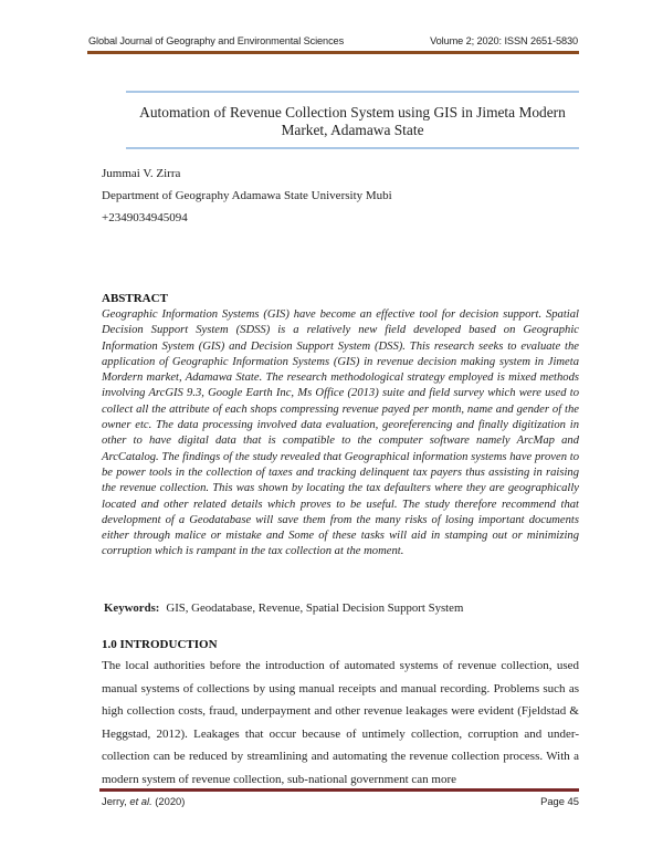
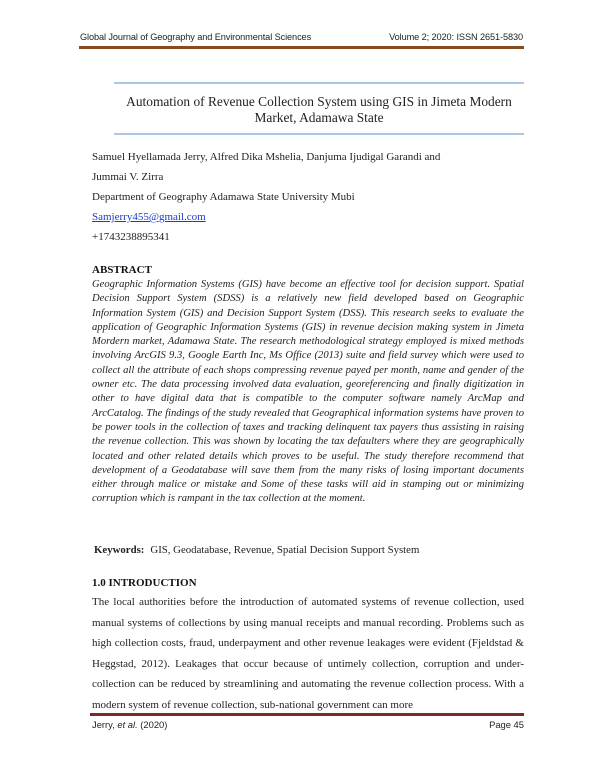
  Global Journal of Geography and Environmental Sciences
  Volume 2; 2020: ISSN 2651-5830
  Automation of Revenue Collection System using GIS in Jimeta Modern Market, Adamawa State
+ Samuel Hyellamada Jerry, Alfred Dika Mshelia, Danjuma Ijudigal Garandi and
  Jummai V. Zirra
  Department of Geography Adamawa State University Mubi
+ Samjerry455@gmail.com
- +2349034945094
+ +1743238895341
  ABSTRACT
  Geographic Information Systems (GIS) have become an effective tool for decision support. Spatial Decision Support System (SDSS) is a relatively new field developed based on Geographic Information System (GIS) and Decision Support System (DSS). This research seeks to evaluate the application of Geographic Information Systems (GIS) in revenue decision making system in Jimeta Mordern market, Adamawa State. The research methodological strategy employed is mixed methods involving ArcGIS 9.3, Google Earth Inc, Ms Office (2013) suite and field survey which were used to collect all the attribute of each shops compressing revenue payed per month, name and gender of the owner etc. The data processing involved data evaluation, georeferencing and finally digitization in other to have digital data that is compatible to the computer software namely ArcMap and ArcCatalog. The findings of the study revealed that Geographical information systems have proven to be power tools in the collection of taxes and tracking delinquent tax payers thus assisting in raising the revenue collection. This was shown by locating the tax defaulters where they are geographically located and other related details which proves to be useful. The study therefore recommend that development of a Geodatabase will save them from the many risks of losing important documents either through malice or mistake and Some of these tasks will aid in stamping out or minimizing corruption which is rampant in the tax collection at the moment.
  Keywords: GIS, Geodatabase, Revenue, Spatial Decision Support System
  1.0 INTRODUCTION
  The local authorities before the introduction of automated systems of revenue collection, used manual systems of collections by using manual receipts and manual recording. Problems such as high collection costs, fraud, underpayment and other revenue leakages were evident (Fjeldstad & Heggstad, 2012). Leakages that occur because of untimely collection, corruption and under- collection can be reduced by streamlining and automating the revenue collection process. With a modern system of revenue collection, sub-national government can more
  Jerry, et al. (2020)
  Page 45
